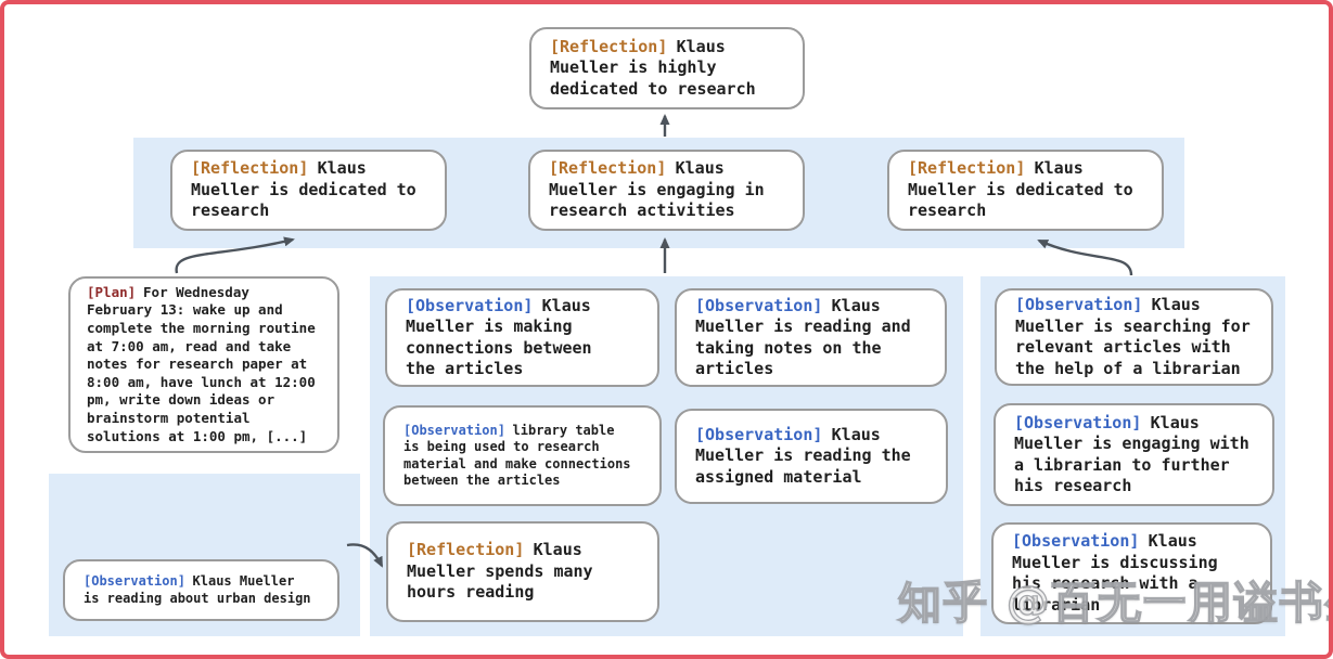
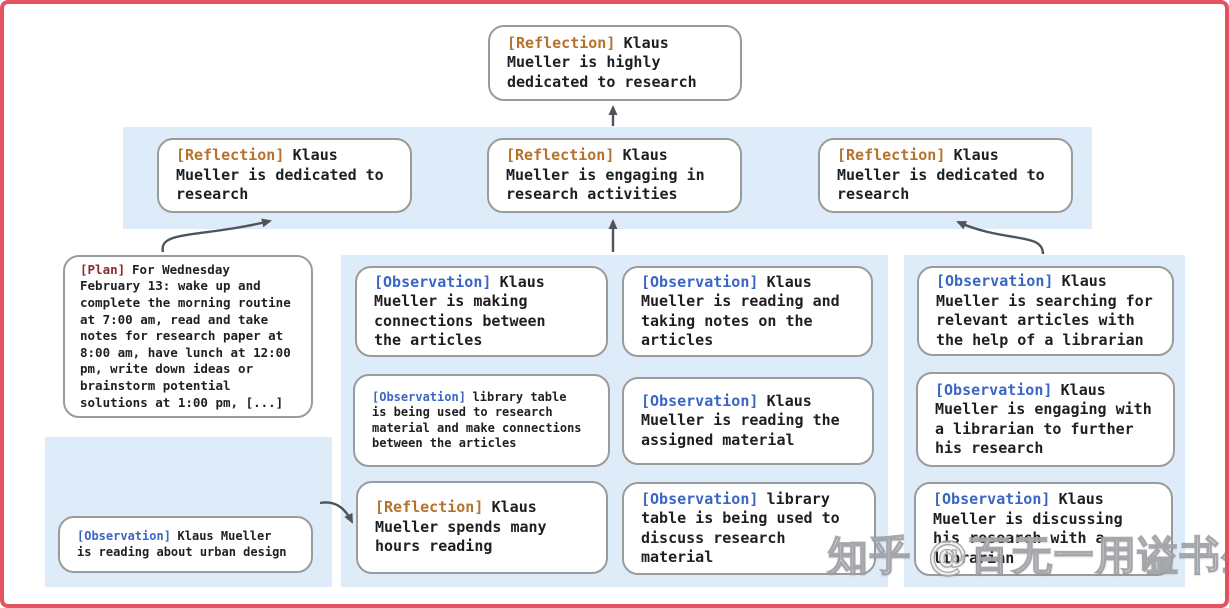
  [Reflection] Klaus
  Mueller is highly
  dedicated to research
  [Reflection] Klaus
  Mueller is dedicated to
  research
  [Reflection] Klaus
  Mueller is engaging in
  research activities
  [Reflection] Klaus
  Mueller is dedicated to
  research
  [Plan] For Wednesday
  February 13: wake up and
  complete the morning routine
  at 7:00 am, read and take
  notes for research paper at
  8:00 am, have lunch at 12:00
  pm, write down ideas or
  brainstorm potential
  solutions at 1:00 pm, [...]
  [Observation] Klaus Mueller
  is reading about urban design
  [Observation] Klaus
  Mueller is making
  connections between
  the articles
  [Observation] library table
  is being used to research
  material and make connections
  between the articles
  [Reflection] Klaus
  Mueller spends many
  hours reading
  [Observation] Klaus
  Mueller is reading and
  taking notes on the
  articles
  [Observation] Klaus
  Mueller is reading the
  assigned material
+ [Observation] library
+ table is being used to
+ discuss research material
  [Observation] Klaus
  Mueller is searching for
  relevant articles with
  the help of a librarian
  [Observation] Klaus
  Mueller is engaging with
  a librarian to further
  his research
  [Observation] Klaus
  Mueller is discussing
  his research with a
  librarian
  知乎 @百无一用谥书
